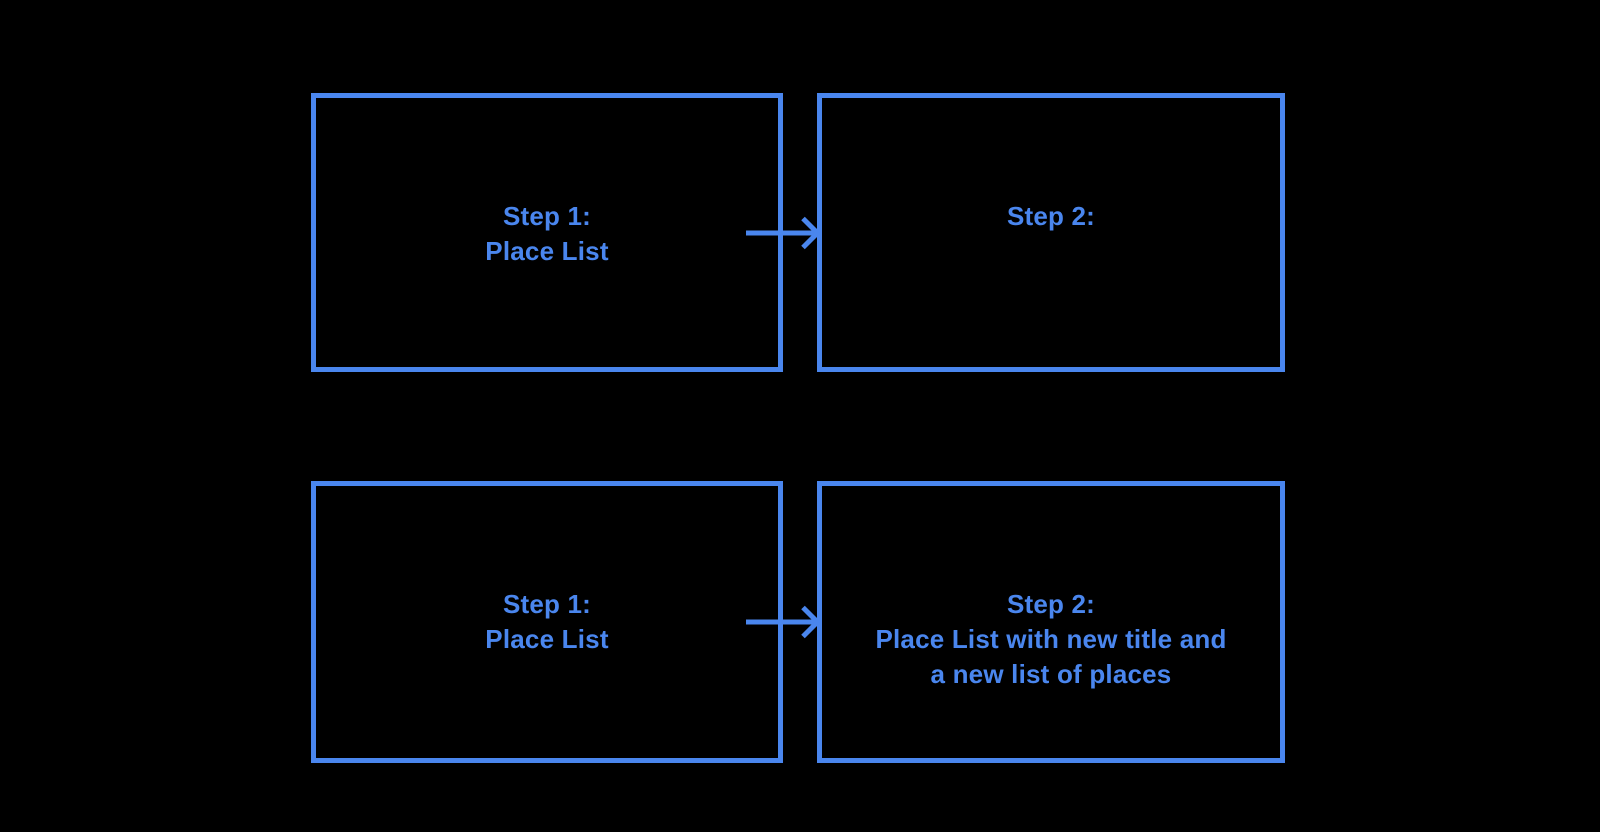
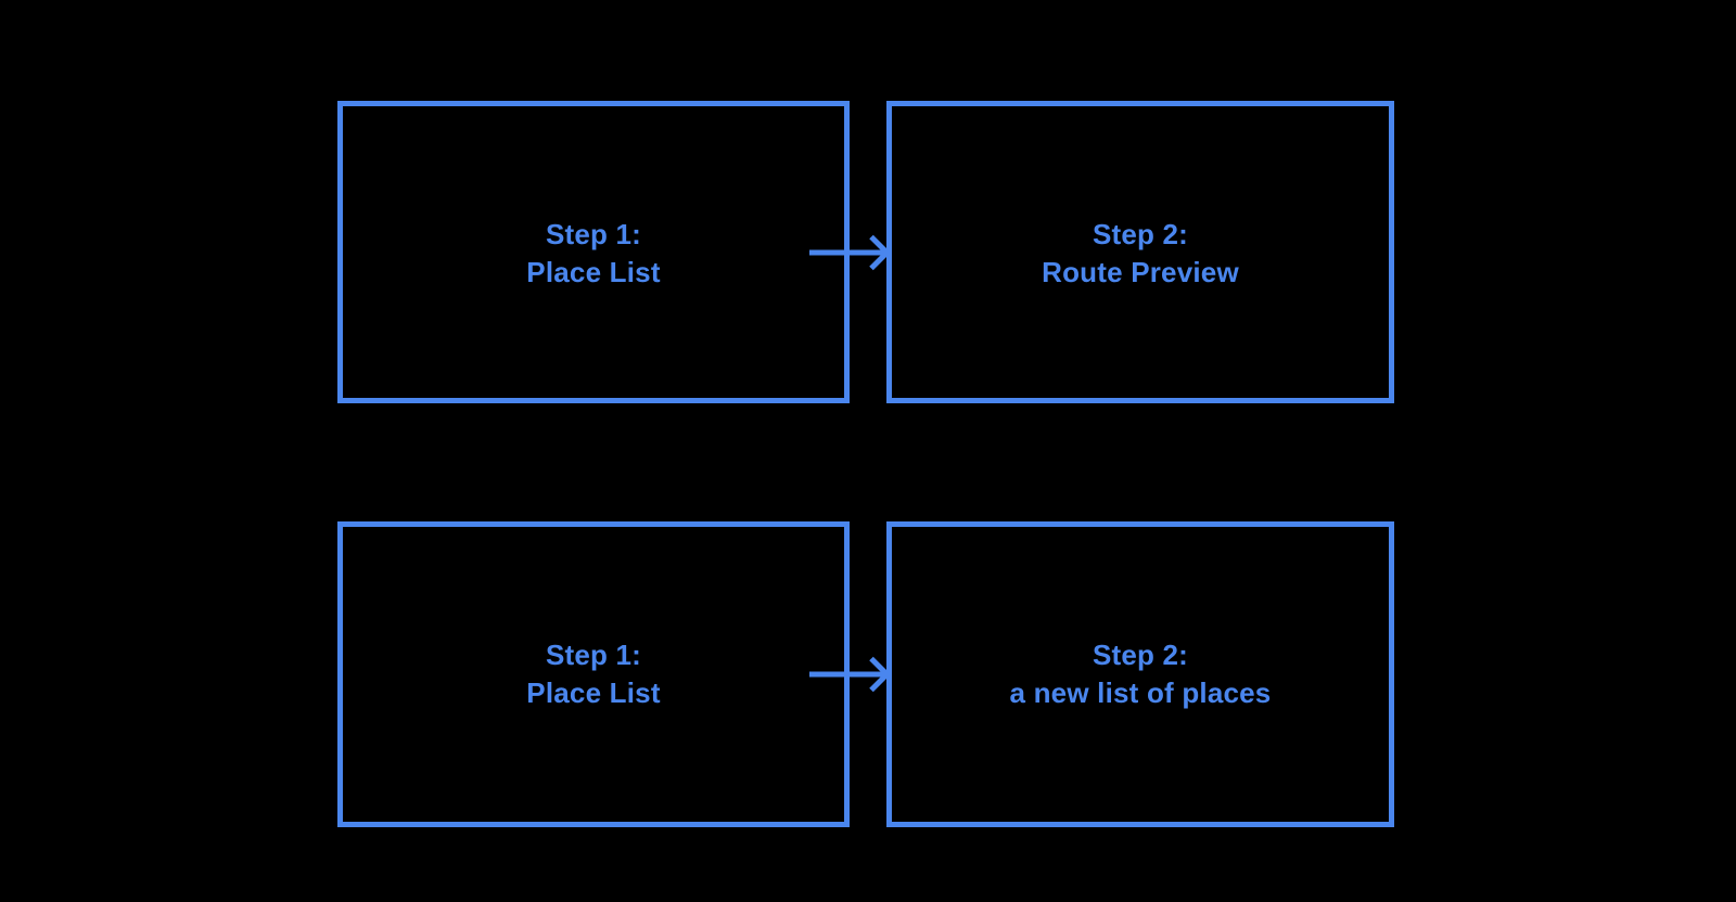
  Step 1:
  Place List
  Step 2:
+ Route Preview
  Step 1:
  Place List
  Step 2:
- Place List with new title and
  a new list of places
